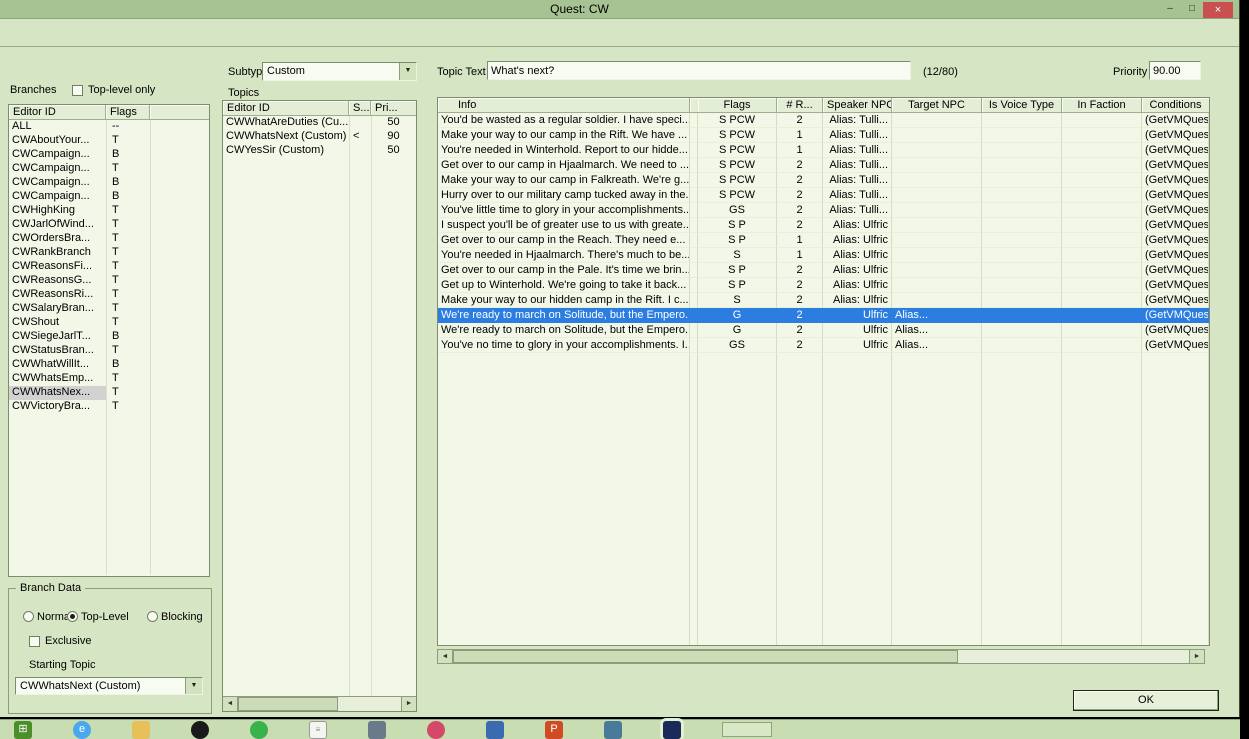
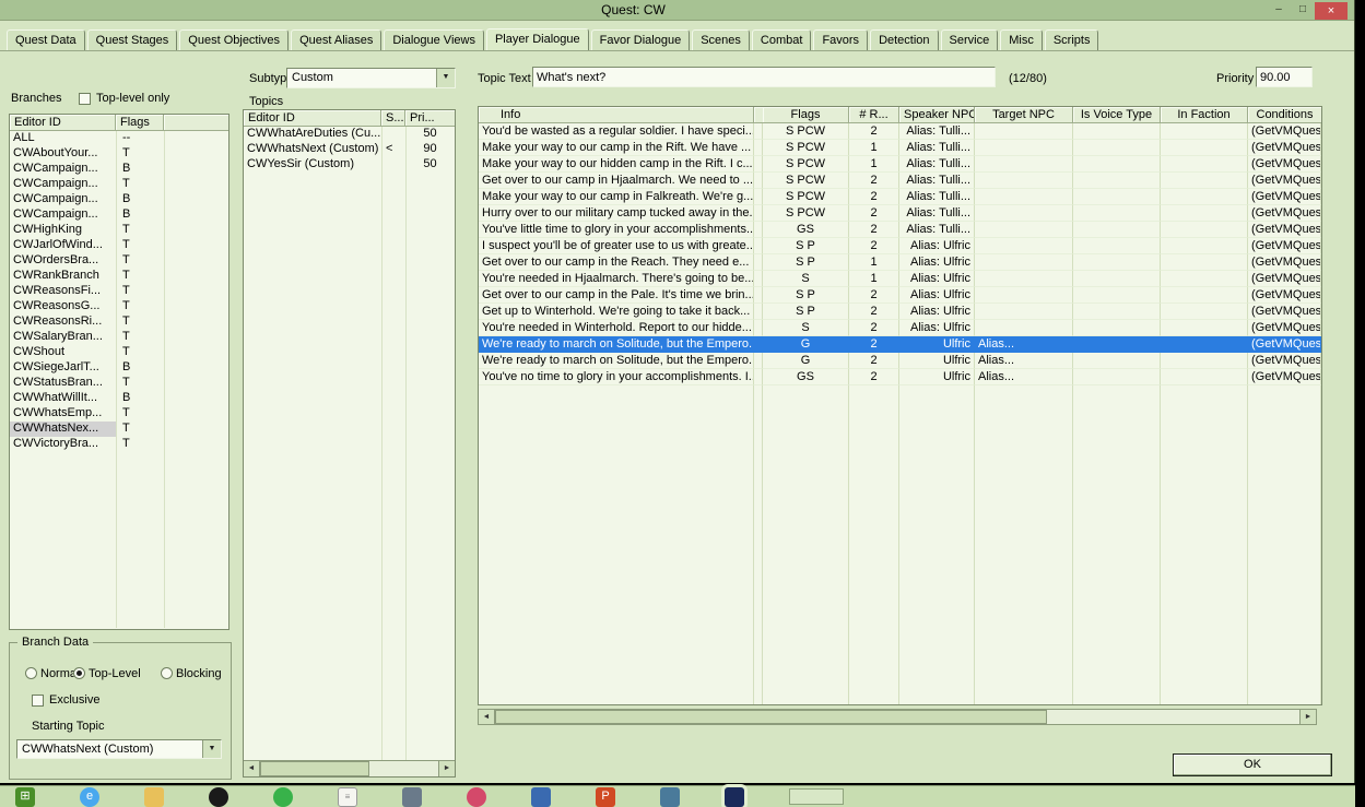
  Quest: CW
  –
  □
  ×
+ Quest Data
+ Quest Stages
+ Quest Objectives
+ Quest Aliases
+ Dialogue Views
+ Player Dialogue
+ Favor Dialogue
+ Scenes
+ Combat
+ Favors
+ Detection
+ Service
+ Misc
+ Scripts
  Branches
  Top-level only
  Editor ID
  Flags
  ALL
  --
  CWAboutYour...
  T
  CWCampaign...
  B
  CWCampaign...
  T
  CWCampaign...
  B
  CWCampaign...
  B
  CWHighKing
  T
  CWJarlOfWind...
  T
  CWOrdersBra...
  T
  CWRankBranch
  T
  CWReasonsFi...
  T
  CWReasonsG...
  T
  CWReasonsRi...
  T
  CWSalaryBran...
  T
  CWShout
  T
  CWSiegeJarlT...
  B
  CWStatusBran...
  T
  CWWhatWillIt...
  B
  CWWhatsEmp...
  T
  CWWhatsNex...
  T
  CWVictoryBra...
  T
  Branch Data
  Top-Level
  Blocking
  Exclusive
  Starting Topic
  CWWhatsNext (Custom)
  Subtyp
  Custom
  Topics
  Editor ID
  S...
  Pri...
  CWWhatAreDuties (Cu...
  50
  CWWhatsNext (Custom)
  <
  90
  CWYesSir (Custom)
  50
  Topic Text
  What's next?
  (12/80)
  Priority
  90.00
  Info
  Flags
  # R...
  Speaker NPC
  Target NPC
  Is Voice Type
  In Faction
  Conditions
  You'd be wasted as a regular soldier. I have speci...
  S PCW
  2
  Alias: Tulli...
  (GetVMQues
  Make your way to our camp in the Rift. We have ...
  S PCW
  1
  Alias: Tulli...
  (GetVMQues
- You're needed in Winterhold. Report to our hidde...
+ Make your way to our hidden camp in the Rift. I c...
  S PCW
  1
  Alias: Tulli...
  (GetVMQues
  Get over to our camp in Hjaalmarch. We need to ...
  S PCW
  2
  Alias: Tulli...
  (GetVMQues
  Make your way to our camp in Falkreath. We're g...
  S PCW
  2
  Alias: Tulli...
  (GetVMQues
  Hurry over to our military camp tucked away in the.
  S PCW
  2
  Alias: Tulli...
  (GetVMQues
  You've little time to glory in your accomplishments..
  GS
  2
  Alias: Tulli...
  (GetVMQues
  I suspect you'll be of greater use to us with greate..
  S P
  2
  Alias: Ulfric
  (GetVMQues
  Get over to our camp in the Reach. They need e...
  S P
  1
  Alias: Ulfric
  (GetVMQues
- You're needed in Hjaalmarch. There's much to be...
+ You're needed in Hjaalmarch. There's going to be...
  S
  1
  Alias: Ulfric
  (GetVMQues
  Get over to our camp in the Pale. It's time we brin...
  S P
  2
  Alias: Ulfric
  (GetVMQues
  Get up to Winterhold. We're going to take it back...
  S P
  2
  Alias: Ulfric
  (GetVMQues
- Make your way to our hidden camp in the Rift. I c...
+ You're needed in Winterhold. Report to our hidde...
  S
  2
  Alias: Ulfric
  (GetVMQues
  We're ready to march on Solitude, but the Empero..
  G
  2
  Ulfric
  Alias...
  (GetVMQues
  We're ready to march on Solitude, but the Empero..
  G
  2
  Ulfric
  Alias...
  (GetVMQues
  You've no time to glory in your accomplishments. I..
  GS
  2
  Ulfric
  Alias...
  (GetVMQues
  OK
  ⊞
  e
  ≡
  P
